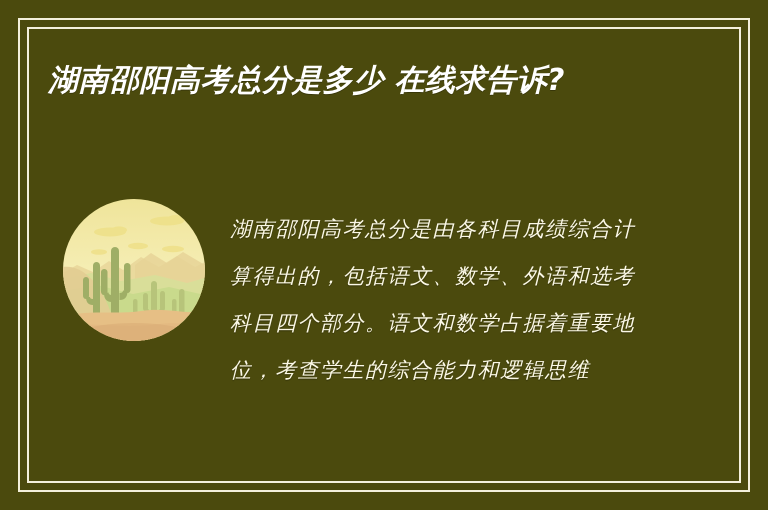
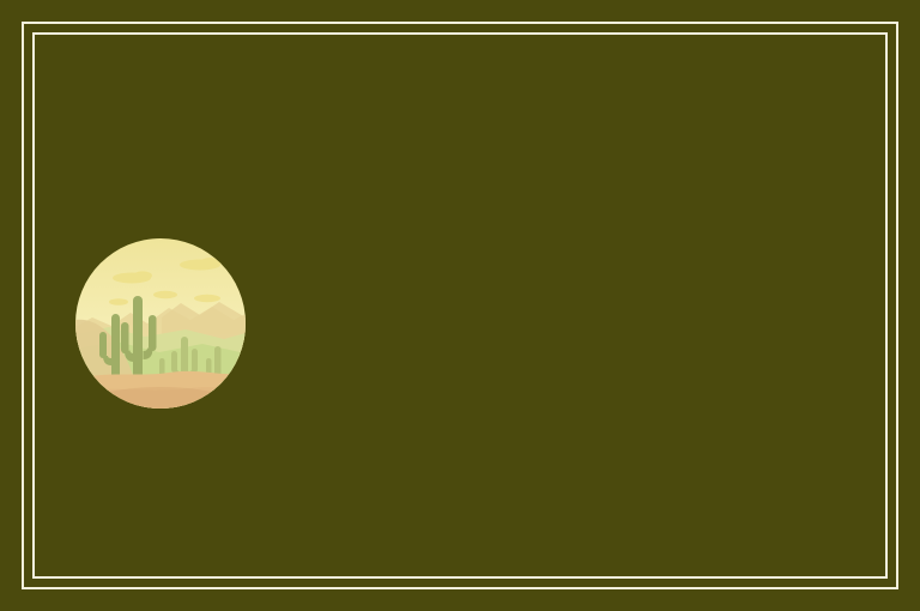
- 湖南邵阳高考总分是多少 在线求告诉?
- 湖南邵阳高考总分是由各科目成绩综合计算得出的，包括语文、数学、外语和选考科目四个部分。语文和数学占据着重要地位，考查学生的综合能力和逻辑思维
